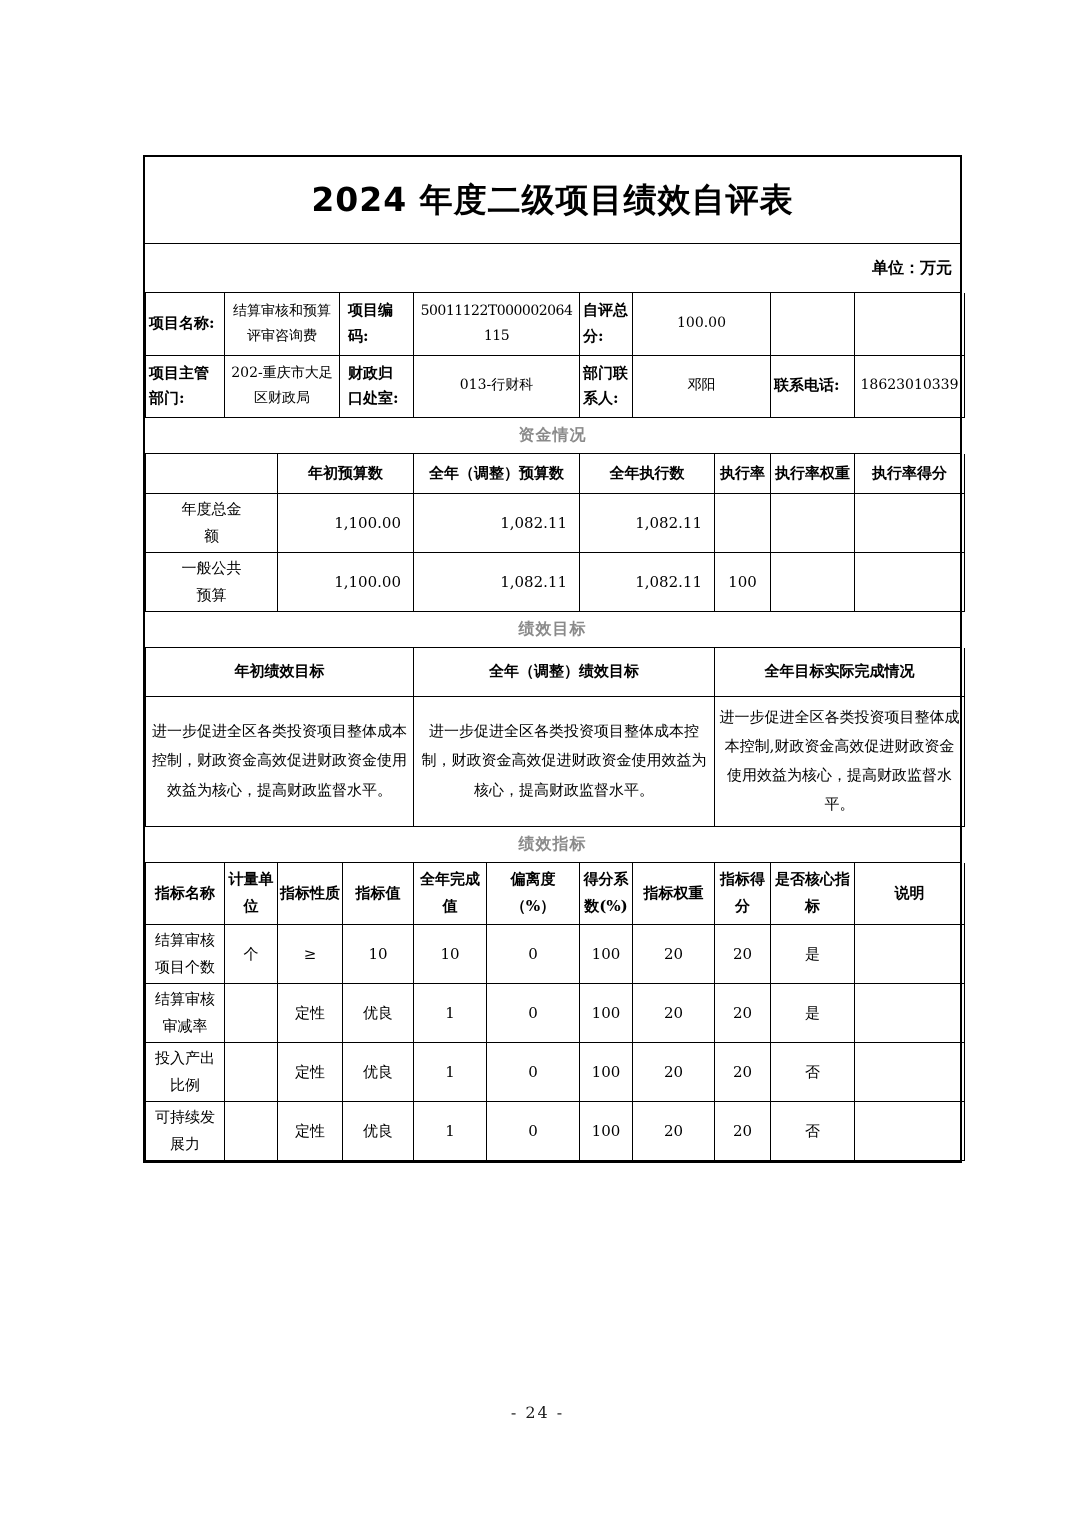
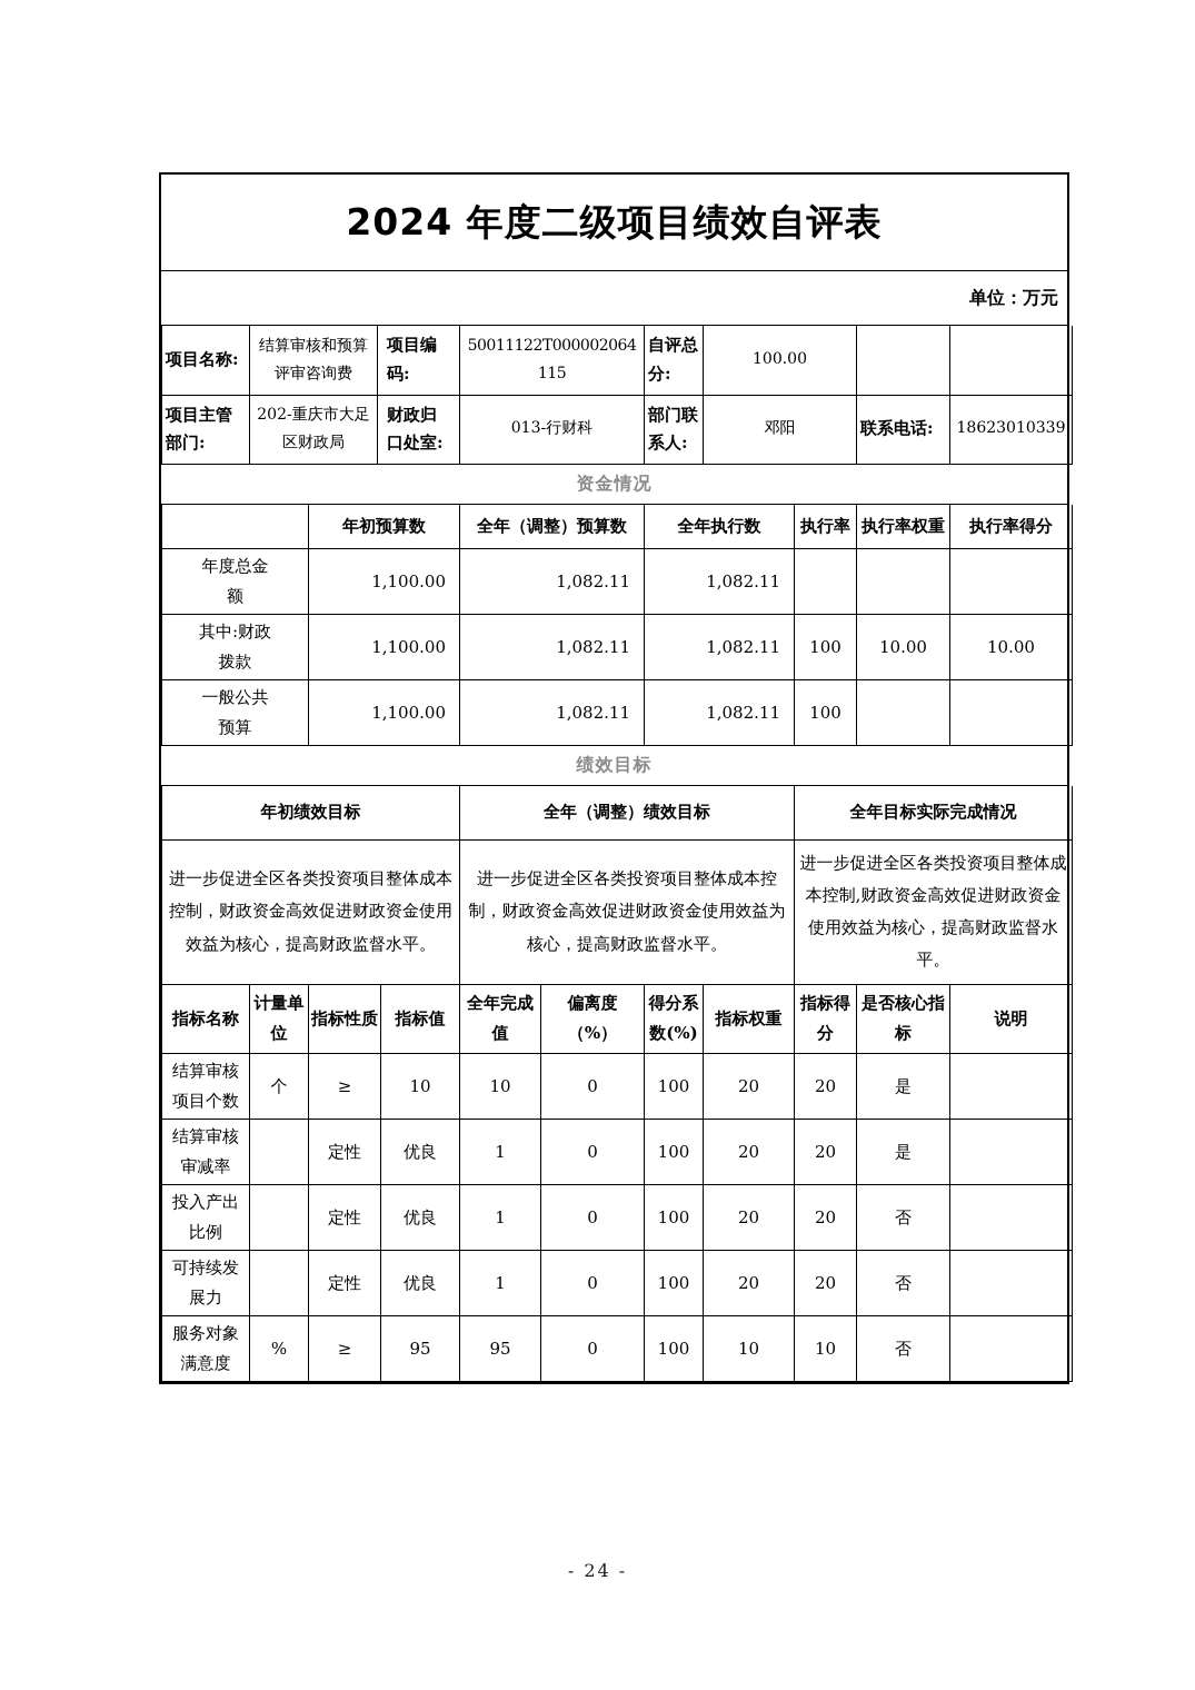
  2024 年度二级项目绩效自评表
  单位：万元
  项目名称:	结算审核和预算评审咨询费	项目编码:	50011122T000002064115	自评总分:	100.00
  项目主管部门:	202-重庆市大足区财政局	财政归口处室:	013-行财科	部门联系人:	邓阳	联系电话:	18623010339
  资金情况
  	年初预算数	全年（调整）预算数	全年执行数	执行率	执行率权重	执行率得分
  年度总金额	1,100.00	1,082.11	1,082.11
+ 其中:财政拨款	1,100.00	1,082.11	1,082.11	100	10.00	10.00
  一般公共预算	1,100.00	1,082.11	1,082.11	100
  绩效目标
  年初绩效目标	全年（调整）绩效目标	全年目标实际完成情况
  进一步促进全区各类投资项目整体成本控制，财政资金高效促进财政资金使用效益为核心，提高财政监督水平。	进一步促进全区各类投资项目整体成本控制，财政资金高效促进财政资金使用效益为核心，提高财政监督水平。	进一步促进全区各类投资项目整体成本控制,财政资金高效促进财政资金使用效益为核心，提高财政监督水平。
- 绩效指标
  指标名称	计量单位	指标性质	指标值	全年完成值	偏离度（%）	得分系数(%)	指标权重	指标得分	是否核心指标	说明
  结算审核项目个数	个	≥	10	10	0	100	20	20	是
  结算审核审减率		定性	优良	1	0	100	20	20	是
  投入产出比例		定性	优良	1	0	100	20	20	否
  可持续发展力		定性	优良	1	0	100	20	20	否
+ 服务对象满意度	%	≥	95	95	0	100	10	10	否
  - 24 -
